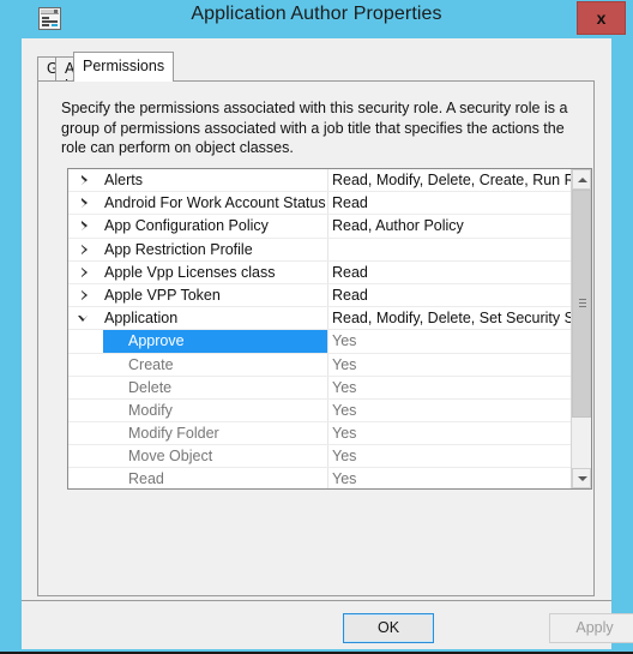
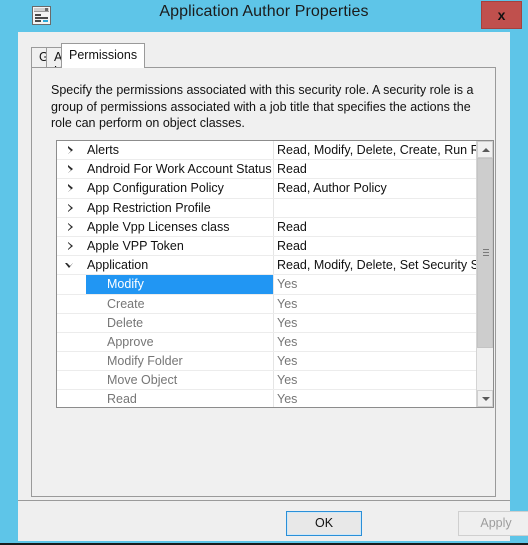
  Application Author Properties
  x
  Permissions
  Specify the permissions associated with this security role. A security role is a group of permissions associated with a job title that specifies the actions the role can perform on object classes.
  Alerts
  Read, Modify, Delete, Create, Run
  Android For Work Account Status
  Read
  App Configuration Policy
  Read, Author Policy
  App Restriction Profile
  Apple Vpp Licenses class
  Read
  Apple VPP Token
  Read
  Application
  Read, Modify, Delete, Set Security S
- Approve
+ Modify
  Yes
  Create
  Yes
  Delete
  Yes
- Modify
+ Approve
  Yes
  Modify Folder
  Yes
  Move Object
  Yes
  Read
  Yes
  OK
  Apply
